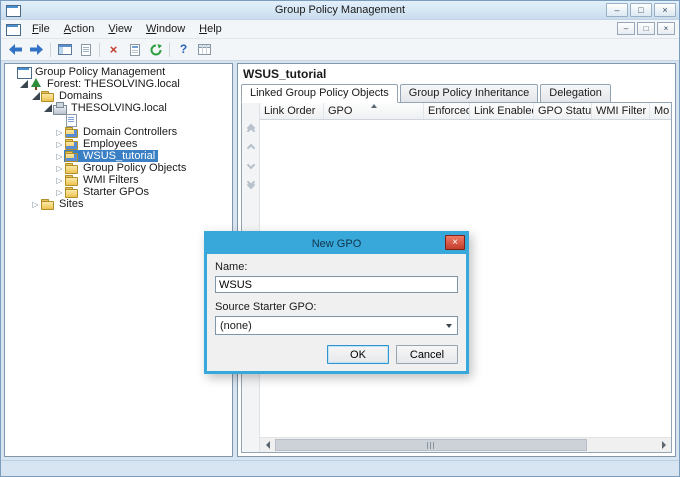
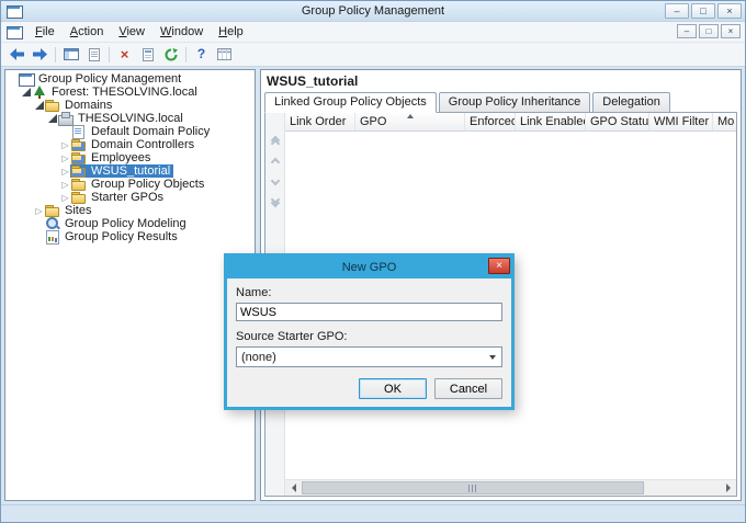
  Group Policy Management
  –
  □
  ×
  File
  Action
  View
  Window
  Help
  –
  □
  ×
  ×
  ?
  Group Policy Management
  Forest: THESOLVING.local
  Domains
  THESOLVING.local
+ Default Domain Policy
  Domain Controllers
  Employees
  WSUS_tutorial
  Group Policy Objects
- WMI Filters
  Starter GPOs
  Sites
+ Group Policy Modeling
+ Group Policy Results
  WSUS_tutorial
  Linked Group Policy Objects
  Group Policy Inheritance
  Delegation
  Link Order
  GPO
  Enforced
  Link Enable
  GPO Statu
  WMI Filter
  Mo
  New GPO
  ×
  Name:
  WSUS
  Source Starter GPO:
  (none)
  OK
  Cancel
